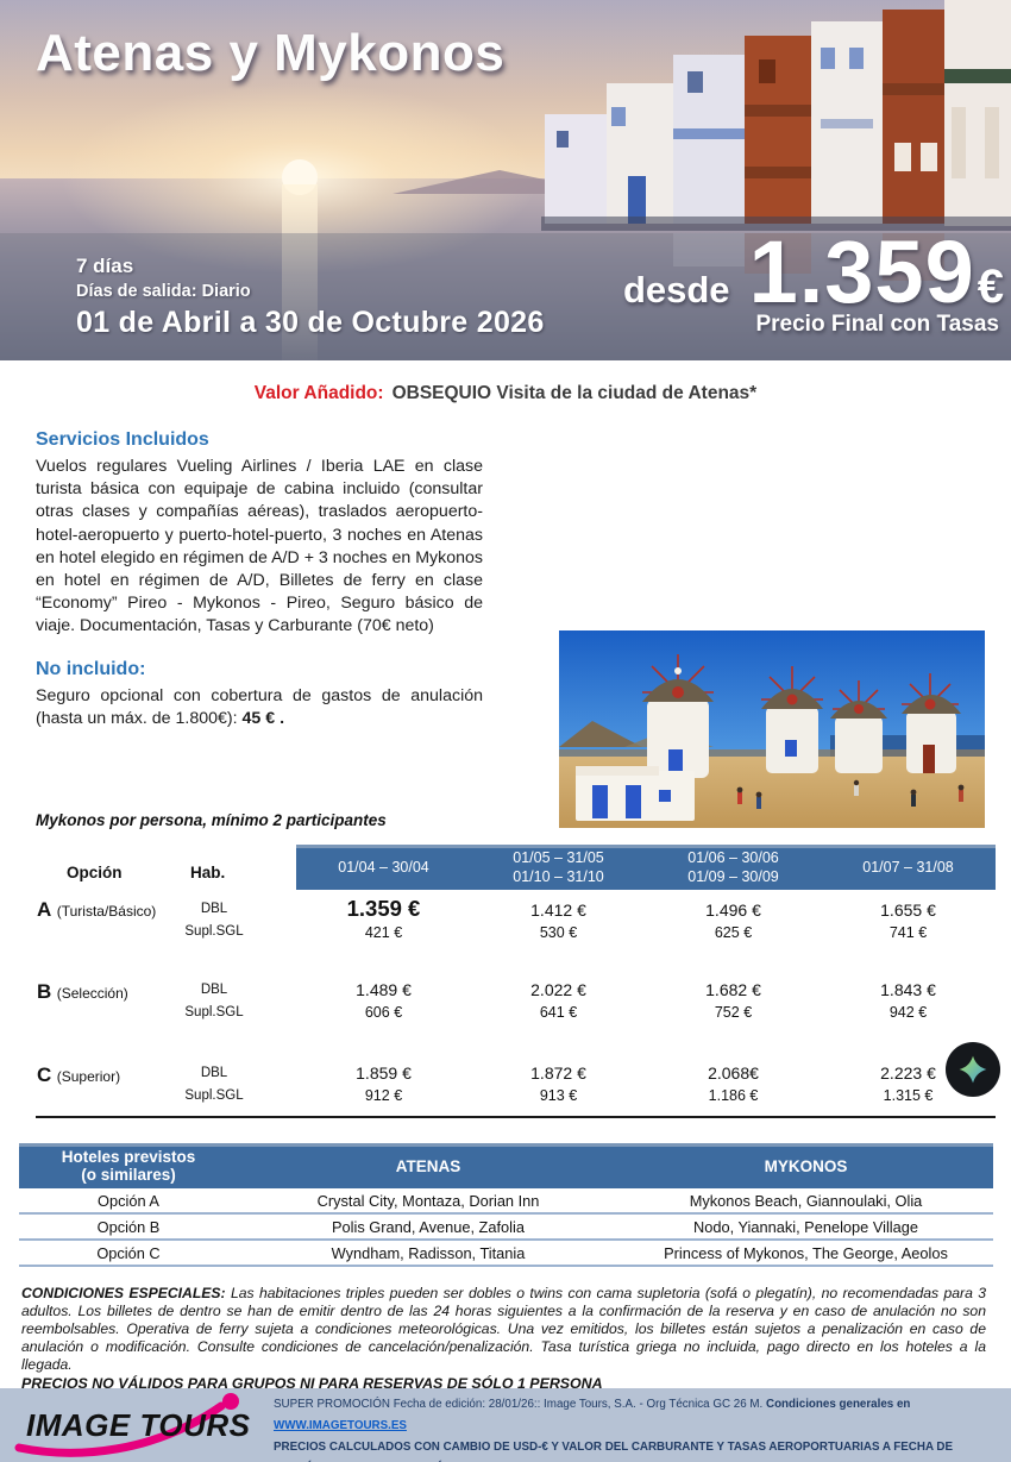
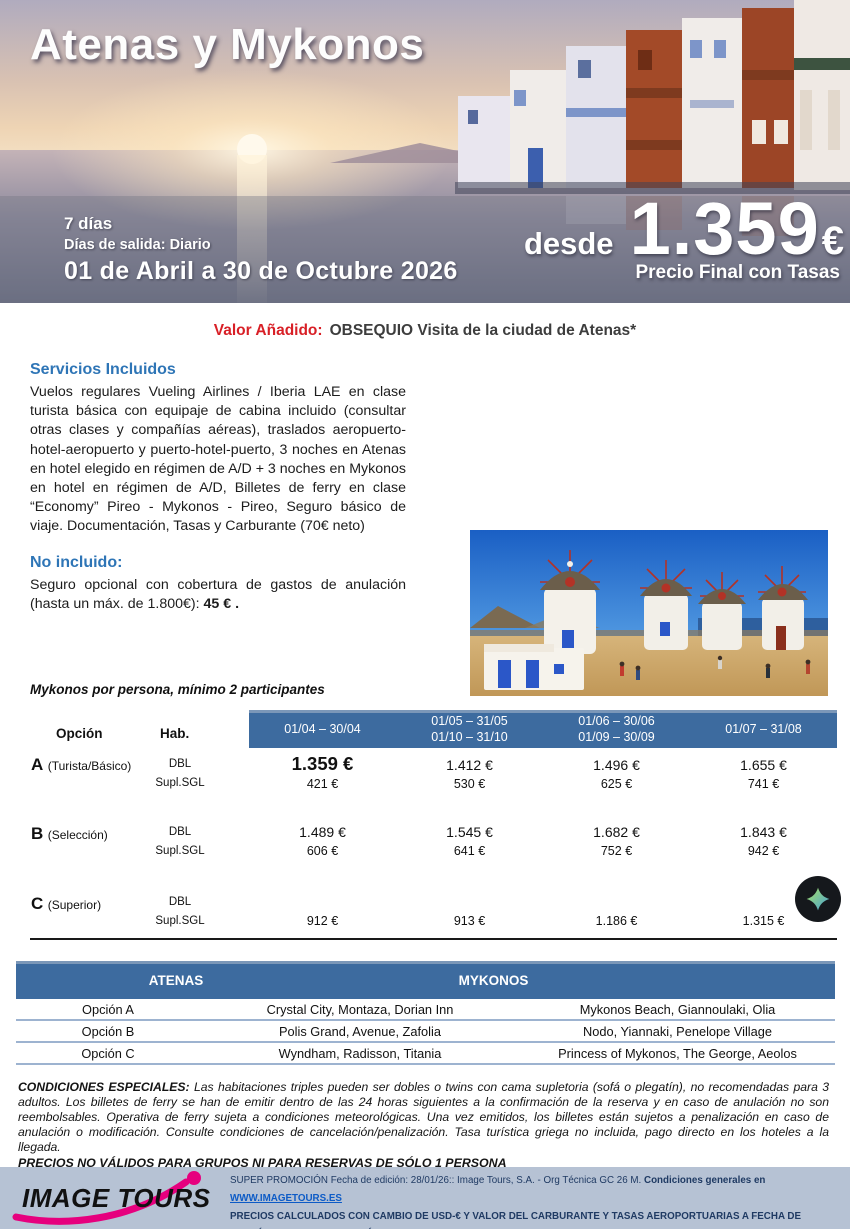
  Atenas y Mykonos
  7 días
  Días de salida: Diario
  01 de Abril a 30 de Octubre 2026
  desde
  1.359
  €
  Precio Final con Tasas
  Valor Añadido: OBSEQUIO Visita de la ciudad de Atenas*
  Servicios Incluidos
  Vuelos regulares Vueling Airlines / Iberia LAE en clase turista básica con equipaje de cabina incluido (consultar otras clases y compañías aéreas), traslados aeropuerto-hotel-aeropuerto y puerto-hotel-puerto, 3 noches en Atenas en hotel elegido en régimen de A/D + 3 noches en Mykonos en hotel en régimen de A/D, Billetes de ferry en clase “Economy” Pireo - Mykonos - Pireo, Seguro básico de viaje. Documentación, Tasas y Carburante (70€ neto)
  No incluido:
  Seguro opcional con cobertura de gastos de anulación (hasta un máx. de 1.800€): 45 € .
  Mykonos por persona, mínimo 2 participantes
  Opción
  Hab.
  01/04 – 30/04
  01/05 – 31/05
  01/10 – 31/10
  01/06 – 30/06
  01/09 – 30/09
  01/07 – 31/08
  A (Turista/Básico)
  DBL
  Supl.SGL
  1.359 €
  1.412 €
  1.496 €
  1.655 €
  421 €
  530 €
  625 €
  741 €
  B (Selección)
  DBL
  Supl.SGL
  1.489 €
- 2.022 €
+ 1.545 €
  1.682 €
  1.843 €
  606 €
  641 €
  752 €
  942 €
  C (Superior)
  DBL
  Supl.SGL
- 1.859 €
- 1.872 €
- 2.068€
- 2.223 €
  912 €
  913 €
  1.186 €
  1.315 €
- Hoteles previstos
- (o similares)
  ATENAS
  MYKONOS
  Opción A
  Crystal City, Montaza, Dorian Inn
  Mykonos Beach, Giannoulaki, Olia
  Opción B
  Polis Grand, Avenue, Zafolia
  Nodo, Yiannaki, Penelope Village
  Opción C
  Wyndham, Radisson, Titania
  Princess of Mykonos, The George, Aeolos
- CONDICIONES ESPECIALES: Las habitaciones triples pueden ser dobles o twins con cama supletoria (sofá o plegatín), no recomendadas para 3 adultos. Los billetes de dentro se han de emitir dentro de las 24 horas siguientes a la confirmación de la reserva y en caso de anulación no son reembolsables. Operativa de ferry sujeta a condiciones meteorológicas. Una vez emitidos, los billetes están sujetos a penalización en caso de anulación o modificación. Consulte condiciones de cancelación/penalización. Tasa turística griega no incluida, pago directo en los hoteles a la llegada.
+ CONDICIONES ESPECIALES: Las habitaciones triples pueden ser dobles o twins con cama supletoria (sofá o plegatín), no recomendadas para 3 adultos. Los billetes de ferry se han de emitir dentro de las 24 horas siguientes a la confirmación de la reserva y en caso de anulación no son reembolsables. Operativa de ferry sujeta a condiciones meteorológicas. Una vez emitidos, los billetes están sujetos a penalización en caso de anulación o modificación. Consulte condiciones de cancelación/penalización. Tasa turística griega no incluida, pago directo en los hoteles a la llegada.
  PRECIOS NO VÁLIDOS PARA GRUPOS NI PARA RESERVAS DE SÓLO 1 PERSONA
  IMAGE TOURS
  SUPER PROMOCIÓN Fecha de edición: 28/01/26:: Image Tours, S.A. - Org Técnica GC 26 M. Condiciones generales en WWW.IMAGETOURS.ES
  PRECIOS CALCULADOS CON CAMBIO DE USD-€ Y VALOR DEL CARBURANTE Y TASAS AEROPORTUARIAS A FECHA DE
